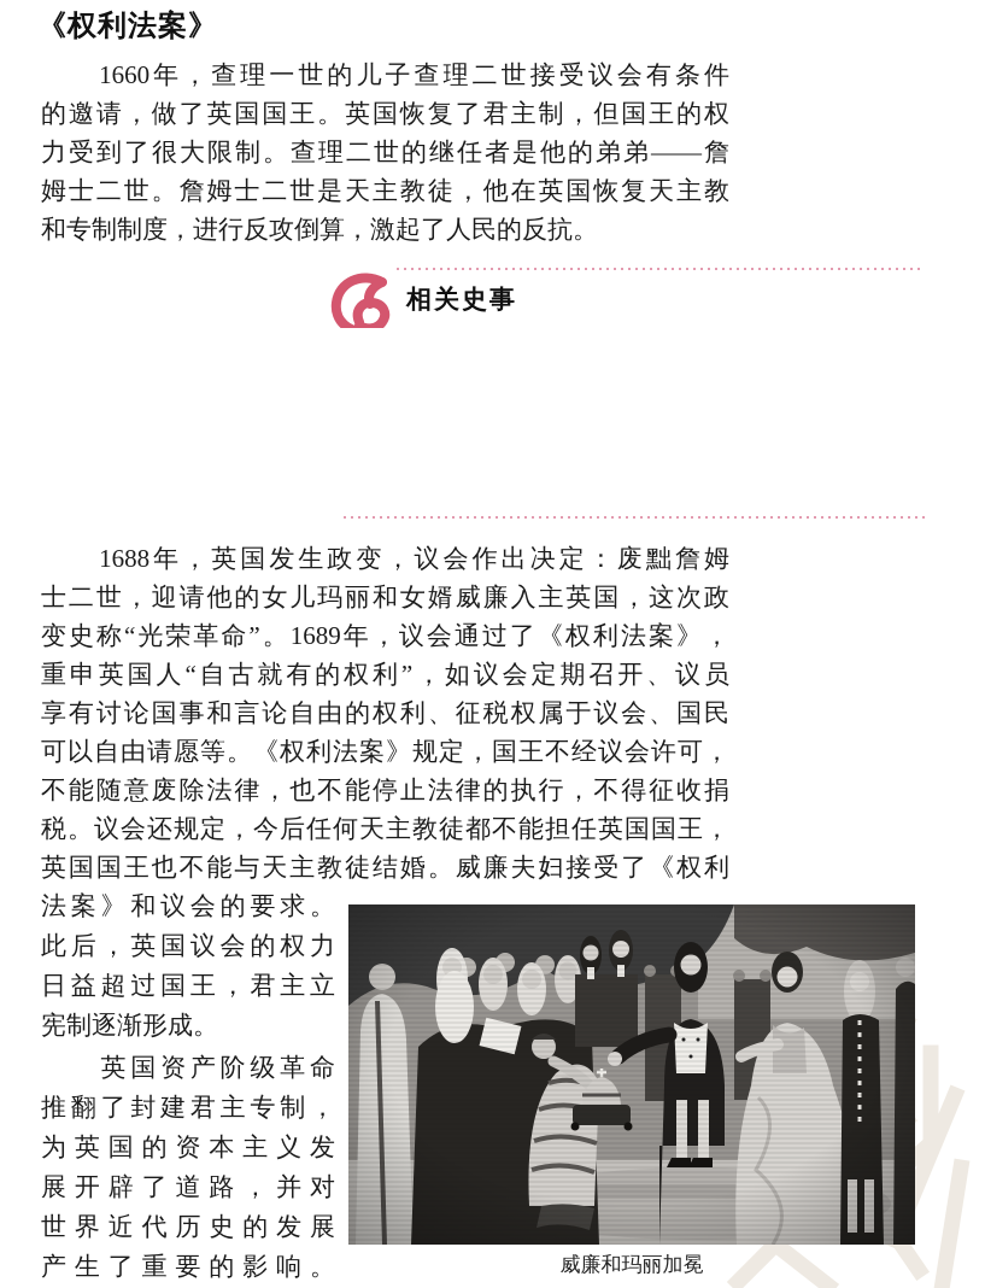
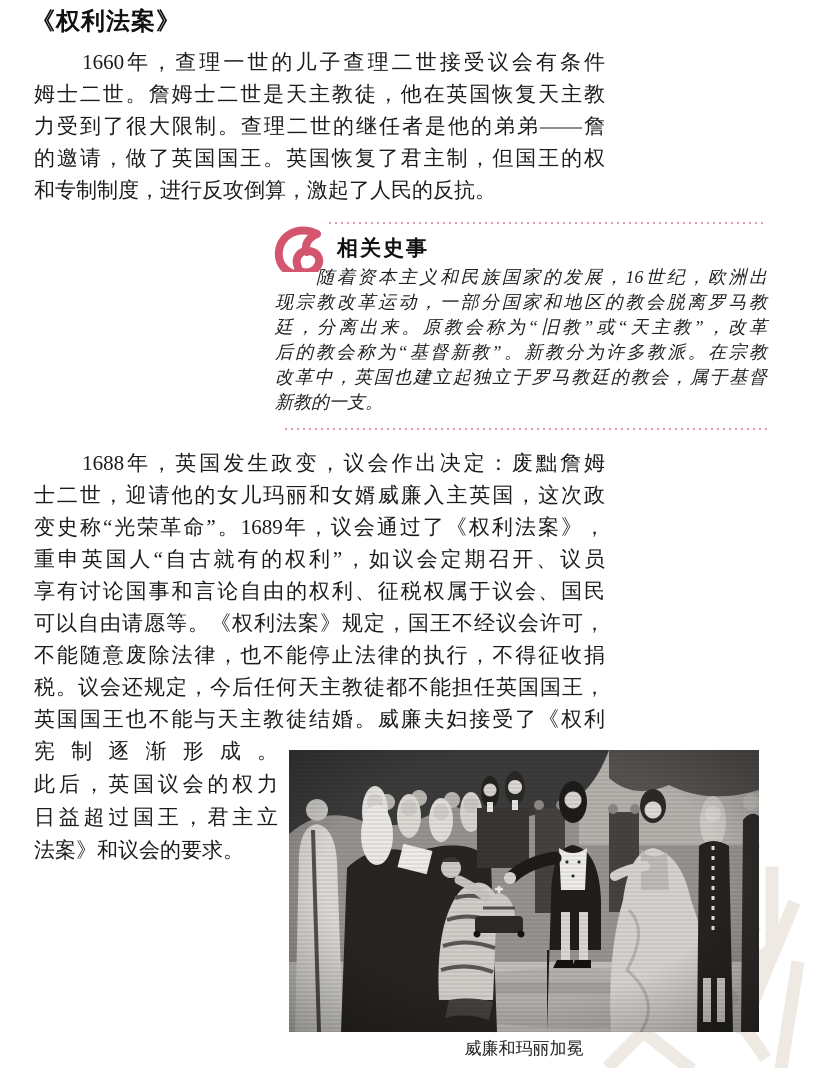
  《权利法案》
  1660年，查理一世的儿子查理二世接受议会有条件
- 的邀请，做了英国国王。英国恢复了君主制，但国王的权
+ 姆士二世。詹姆士二世是天主教徒，他在英国恢复天主教
  力受到了很大限制。查理二世的继任者是他的弟弟——詹
- 姆士二世。詹姆士二世是天主教徒，他在英国恢复天主教
+ 的邀请，做了英国国王。英国恢复了君主制，但国王的权
  和专制制度，进行反攻倒算，激起了人民的反抗。
  相关史事
+ 随着资本主义和民族国家的发展，16世纪，欧洲出
+ 现宗教改革运动，一部分国家和地区的教会脱离罗马教
+ 廷，分离出来。原教会称为“旧教”或“天主教”，改革
+ 后的教会称为“基督新教”。新教分为许多教派。在宗教
+ 改革中，英国也建立起独立于罗马教廷的教会，属于基督
+ 新教的一支。
  1688年，英国发生政变，议会作出决定：废黜詹姆
  士二世，迎请他的女儿玛丽和女婿威廉入主英国，这次政
  变史称“光荣革命”。1689年，议会通过了《权利法案》，
  重申英国人“自古就有的权利”，如议会定期召开、议员
  享有讨论国事和言论自由的权利、征税权属于议会、国民
  可以自由请愿等。《权利法案》规定，国王不经议会许可，
  不能随意废除法律，也不能停止法律的执行，不得征收捐
  税。议会还规定，今后任何天主教徒都不能担任英国国王，
  英国国王也不能与天主教徒结婚。威廉夫妇接受了《权利
- 法案》和议会的要求。
+ 宪制逐渐形成。
  此后，英国议会的权力
  日益超过国王，君主立
- 宪制逐渐形成。
+ 法案》和议会的要求。
- 英国资产阶级革命
- 推翻了封建君主专制，
- 为英国的资本主义发
- 展开辟了道路，并对
- 世界近代历史的发展
- 产生了重要的影响。
  威廉和玛丽加冕
